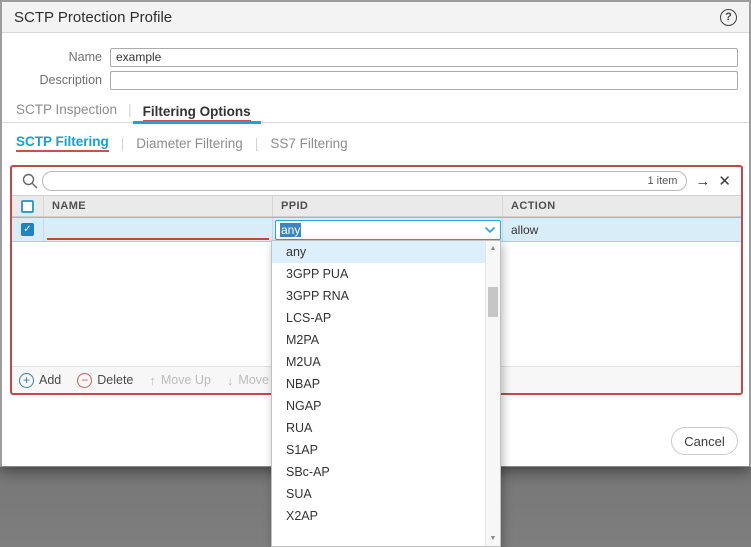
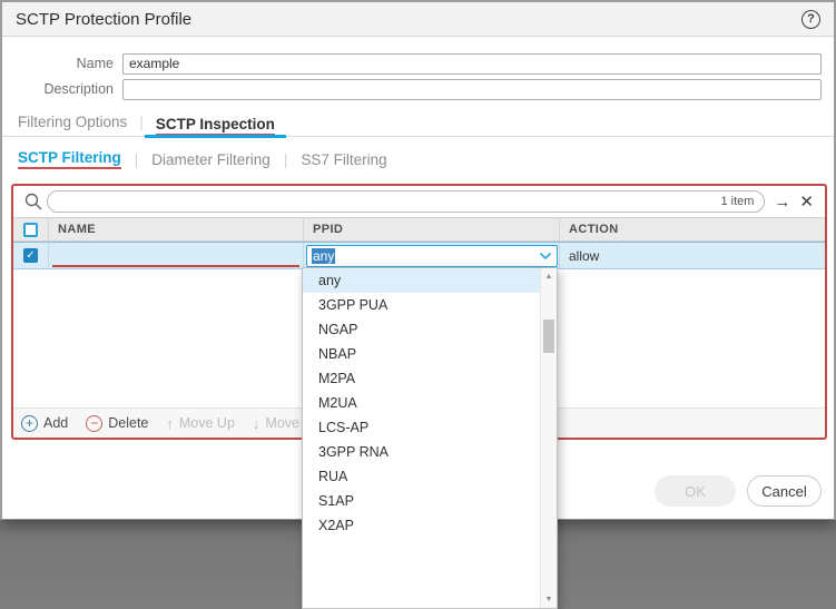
  SCTP Protection Profile
  ?
  Name
  example
  Description
- SCTP Inspection
+ Filtering Options
  |
- Filtering Options
+ SCTP Inspection
  SCTP Filtering
  |
  Diameter Filtering
  |
  SS7 Filtering
  1 item
  →
  ✕
  NAME
  PPID
  ACTION
  ✓
  any
  allow
  +
  Add
  −
  Delete
  ↑
  Move Up
  ↓
+ OK
  Cancel
  any
  3GPP PUA
- 3GPP RNA
+ NGAP
- LCS-AP
+ NBAP
  M2PA
  M2UA
- NBAP
+ LCS-AP
- NGAP
+ 3GPP RNA
  RUA
  S1AP
- SBc-AP
- SUA
  X2AP
